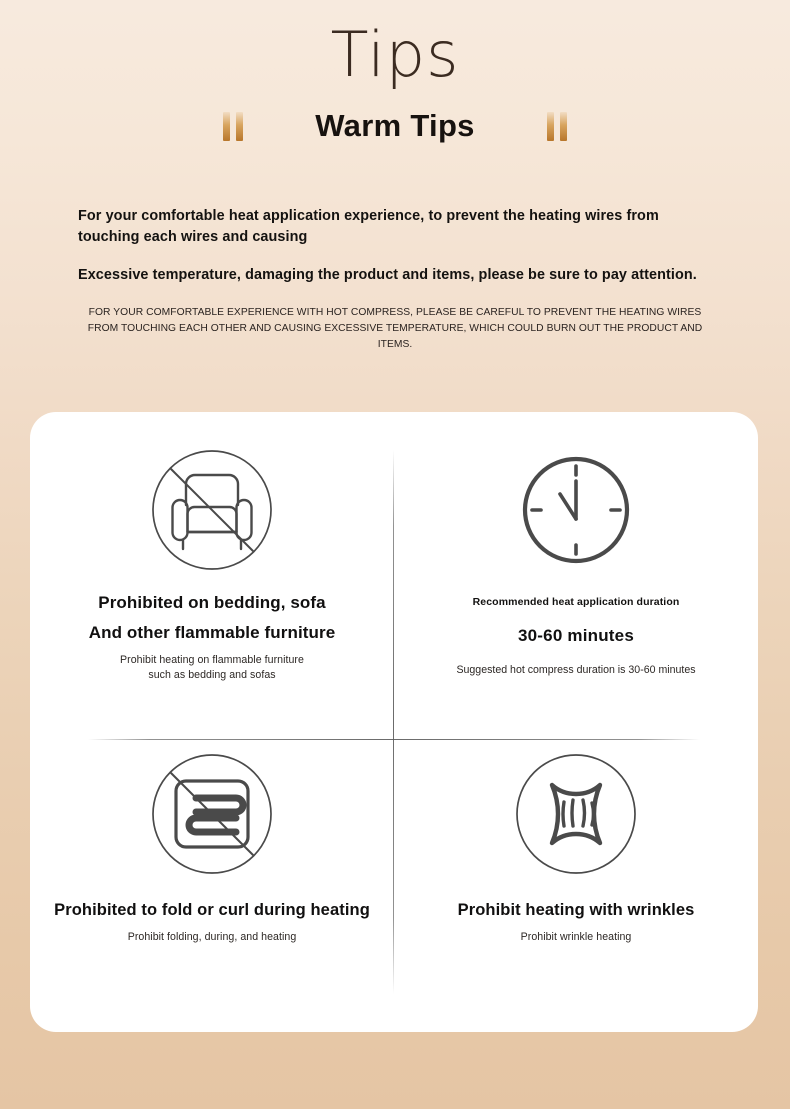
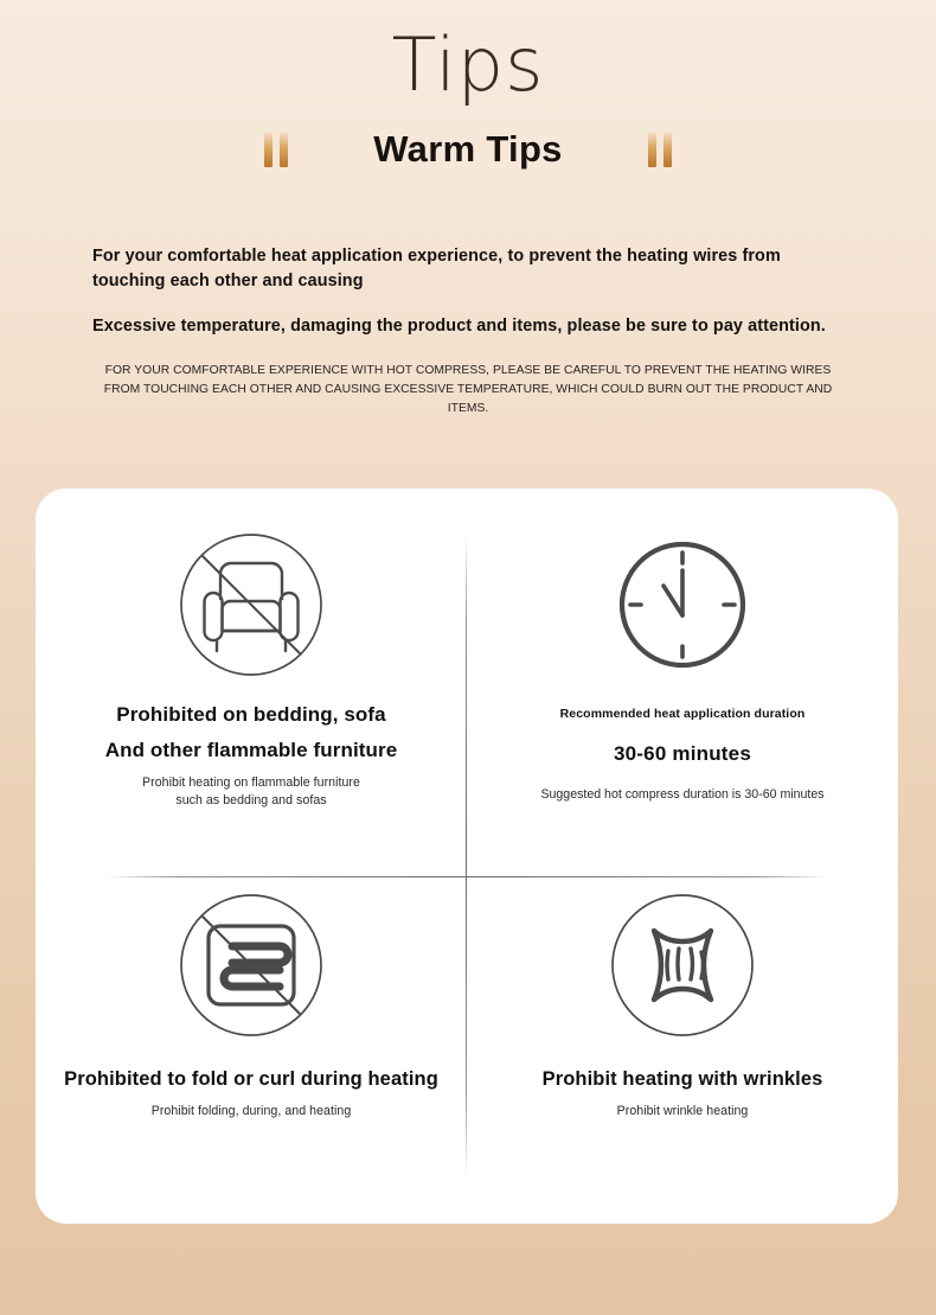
  Tips
  Warm Tips
- For your comfortable heat application experience, to prevent the heating wires from touching each wires and causing
+ For your comfortable heat application experience, to prevent the heating wires from touching each other and causing
  Excessive temperature, damaging the product and items, please be sure to pay attention.
  FOR YOUR COMFORTABLE EXPERIENCE WITH HOT COMPRESS, PLEASE BE CAREFUL TO PREVENT THE HEATING WIRES FROM TOUCHING EACH OTHER AND CAUSING EXCESSIVE TEMPERATURE, WHICH COULD BURN OUT THE PRODUCT AND ITEMS.
  Prohibited on bedding, sofa
  And other flammable furniture
  Prohibit heating on flammable furniture
  such as bedding and sofas
  Recommended heat application duration
  30-60 minutes
  Suggested hot compress duration is 30-60 minutes
  Prohibited to fold or curl during heating
  Prohibit folding, during, and heating
  Prohibit heating with wrinkles
  Prohibit wrinkle heating
